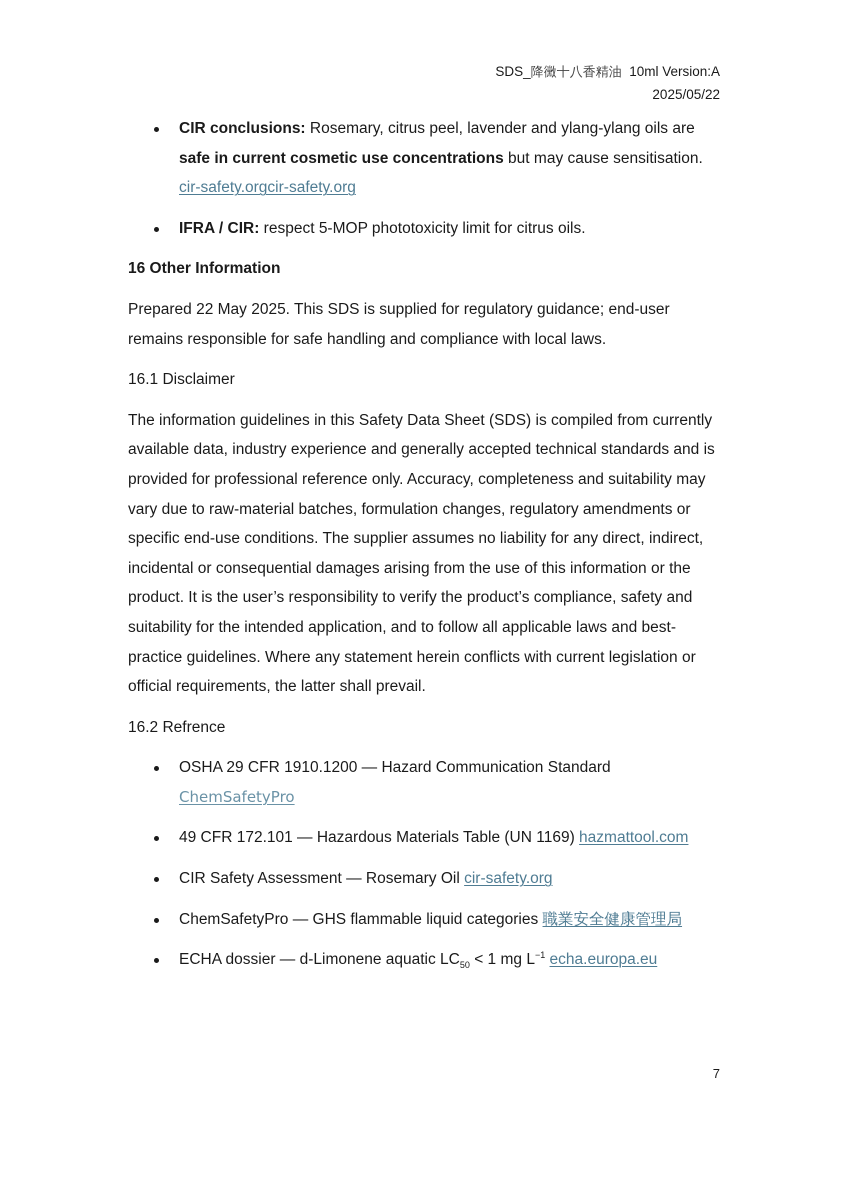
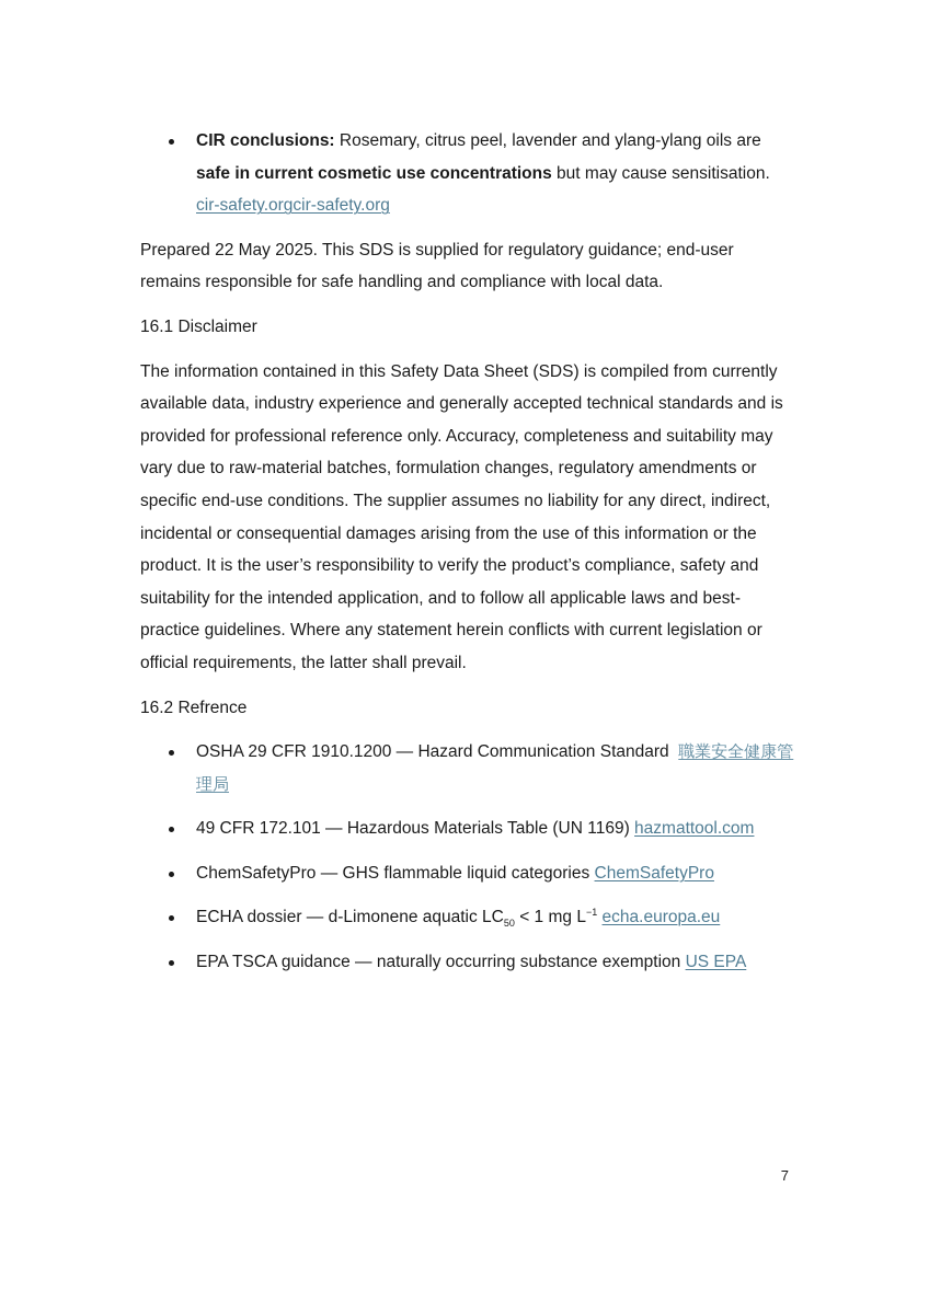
- SDS_降黴十八香精油 10ml Version:A
- 2025/05/22
  CIR conclusions: Rosemary, citrus peel, lavender and ylang-ylang oils are safe in current cosmetic use concentrations but may cause sensitisation. cir-safety.orgcir-safety.org
- IFRA / CIR: respect 5-MOP phototoxicity limit for citrus oils.
- 16 Other Information
- Prepared 22 May 2025. This SDS is supplied for regulatory guidance; end-user remains responsible for safe handling and compliance with local laws.
+ Prepared 22 May 2025. This SDS is supplied for regulatory guidance; end-user remains responsible for safe handling and compliance with local data.
  16.1 Disclaimer
- The information guidelines in this Safety Data Sheet (SDS) is compiled from currently available data, industry experience and generally accepted technical standards and is provided for professional reference only. Accuracy, completeness and suitability may vary due to raw-material batches, formulation changes, regulatory amendments or specific end-use conditions. The supplier assumes no liability for any direct, indirect, incidental or consequential damages arising from the use of this information or the product. It is the user’s responsibility to verify the product’s compliance, safety and suitability for the intended application, and to follow all applicable laws and best-practice guidelines. Where any statement herein conflicts with current legislation or official requirements, the latter shall prevail.
+ The information contained in this Safety Data Sheet (SDS) is compiled from currently available data, industry experience and generally accepted technical standards and is provided for professional reference only. Accuracy, completeness and suitability may vary due to raw-material batches, formulation changes, regulatory amendments or specific end-use conditions. The supplier assumes no liability for any direct, indirect, incidental or consequential damages arising from the use of this information or the product. It is the user’s responsibility to verify the product’s compliance, safety and suitability for the intended application, and to follow all applicable laws and best-practice guidelines. Where any statement herein conflicts with current legislation or official requirements, the latter shall prevail.
  16.2 Refrence
- OSHA 29 CFR 1910.1200 — Hazard Communication Standard ChemSafetyPro
+ OSHA 29 CFR 1910.1200 — Hazard Communication Standard 職業安全健康管理局
  49 CFR 172.101 — Hazardous Materials Table (UN 1169) hazmattool.com
- CIR Safety Assessment — Rosemary Oil cir-safety.org
- ChemSafetyPro — GHS flammable liquid categories 職業安全健康管理局
+ ChemSafetyPro — GHS flammable liquid categories ChemSafetyPro
  ECHA dossier — d-Limonene aquatic LC50 < 1 mg L−1 echa.europa.eu
+ EPA TSCA guidance — naturally occurring substance exemption US EPA
  7
